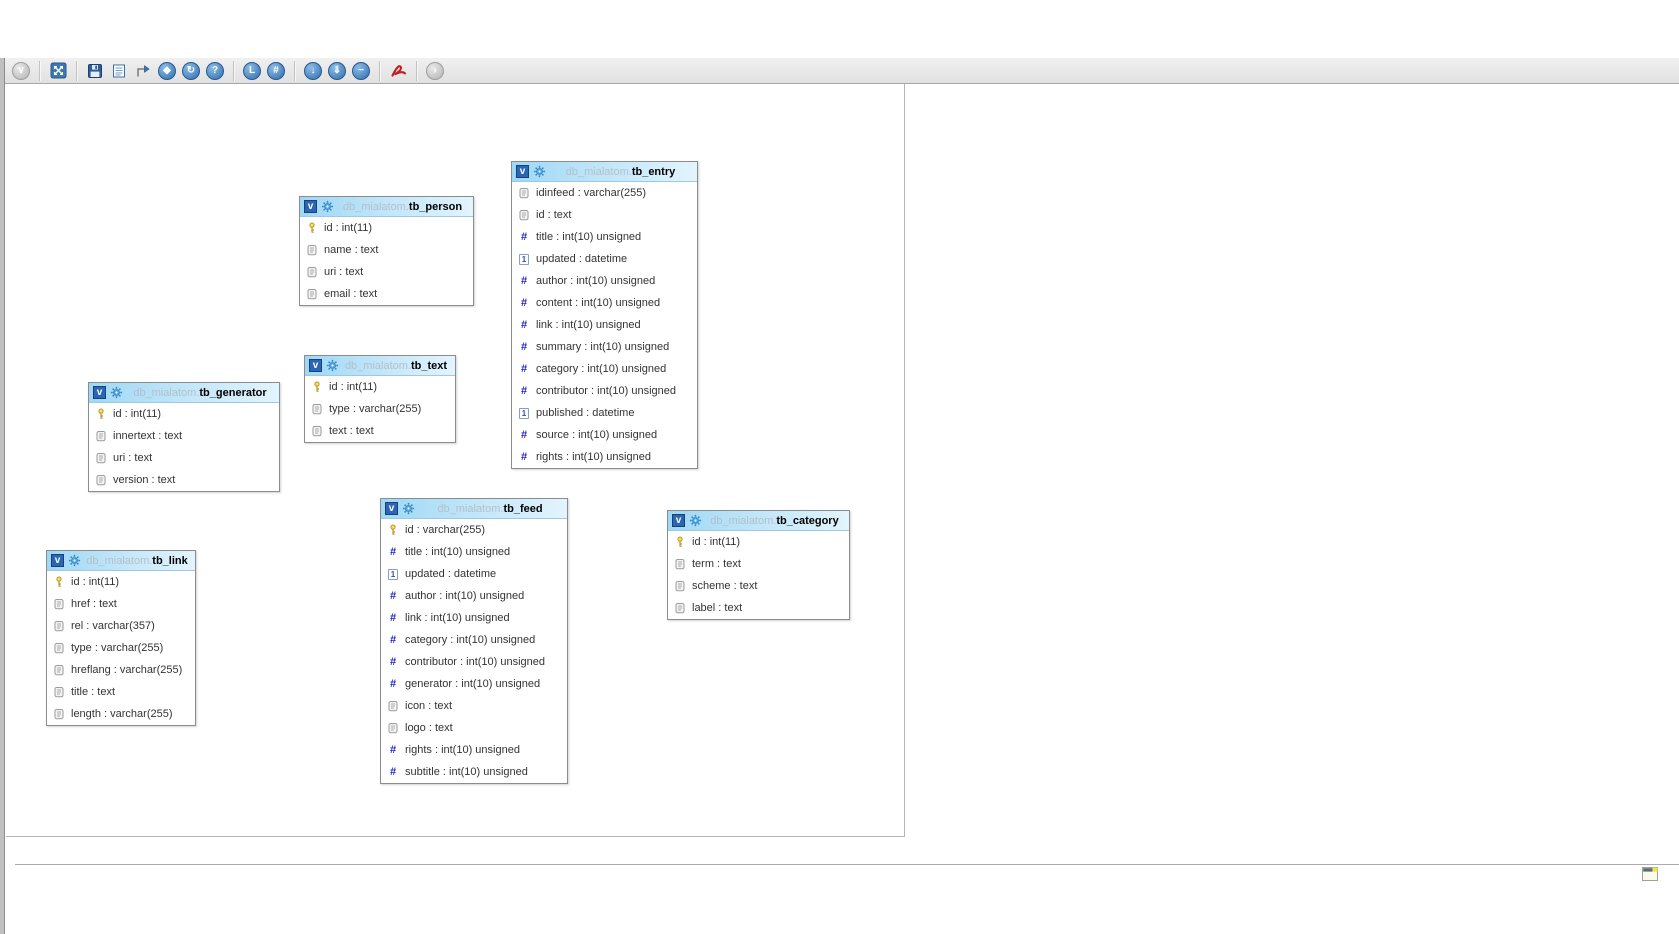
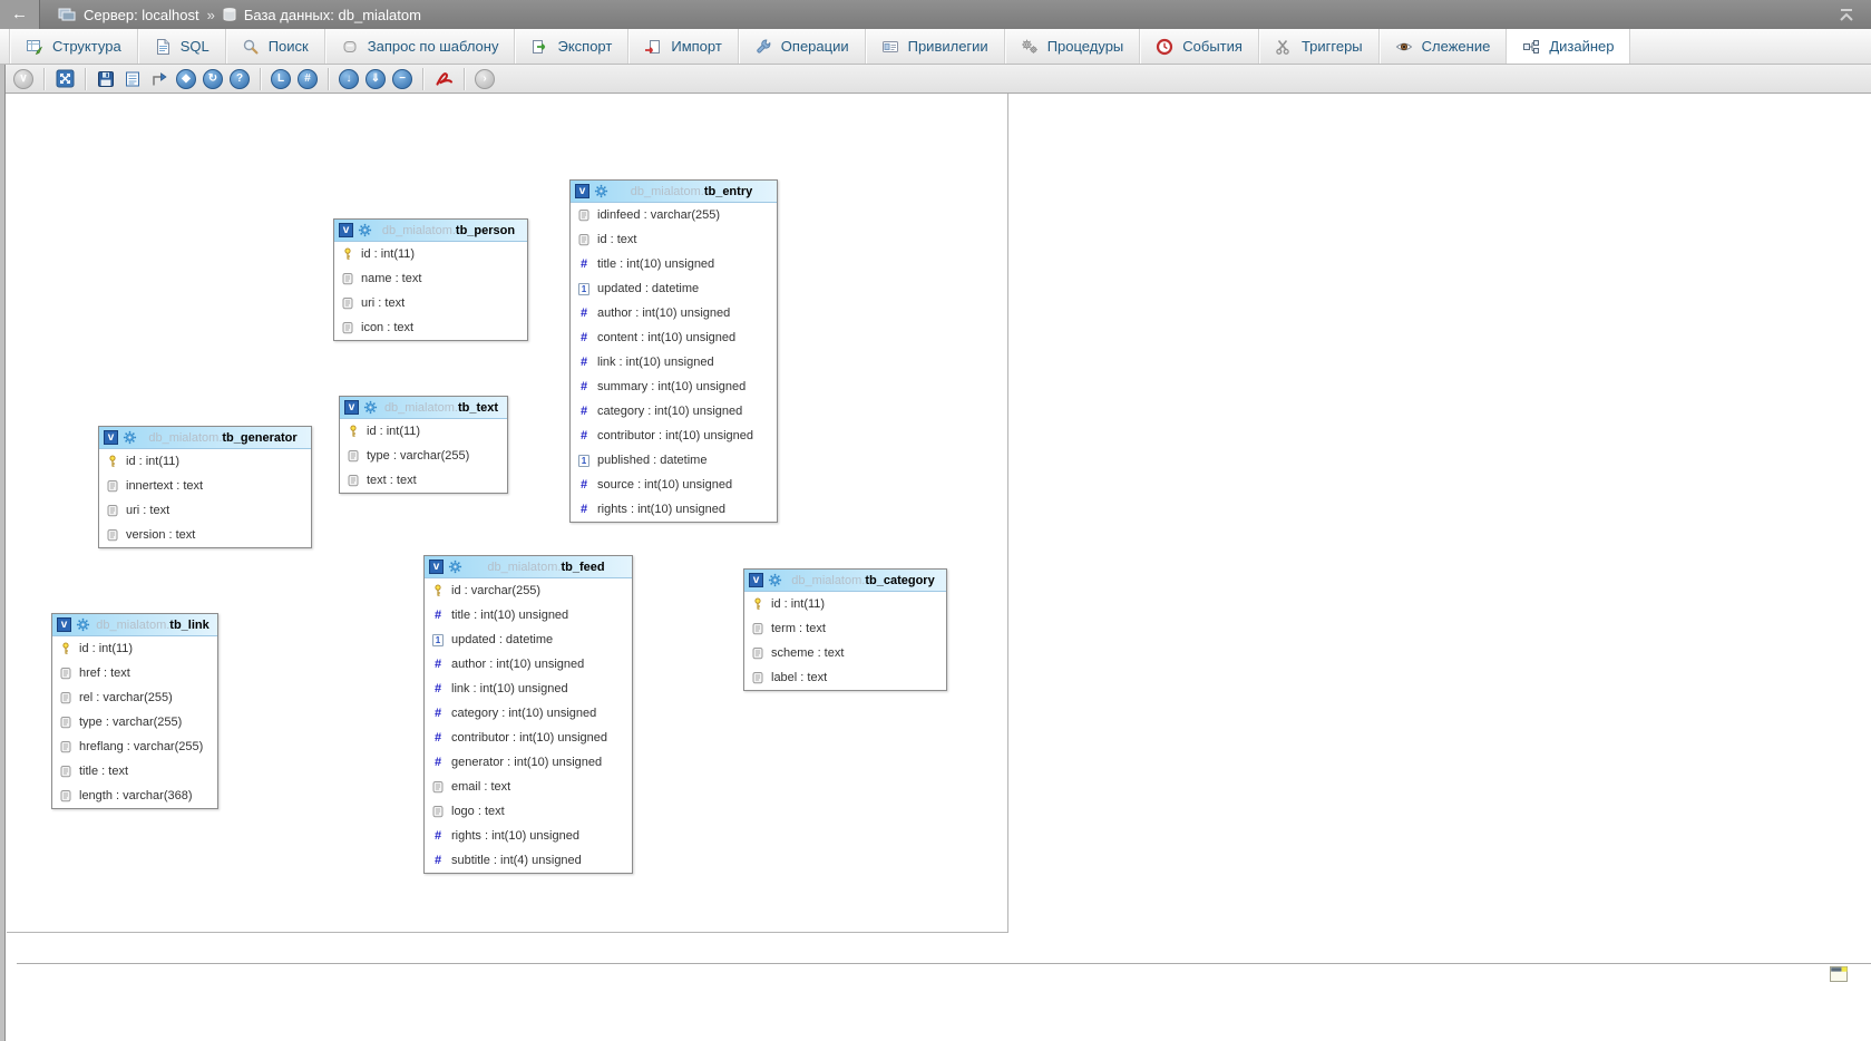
+ ←
+ Сервер: localhost
+ »
+ База данных: db_mialatom
+ Структура
+ SQL
+ Поиск
+ Запрос по шаблону
+ Экспорт
+ Импорт
+ Операции
+ Привилегии
+ Процедуры
+ События
+ Триггеры
+ Слежение
+ Дизайнер
  ∨
  ◆
  ↻
  ?
  L
  #
  ↓
  ⇓
  −
  ›
  v
  db_mialatom.tb_person
  id : int(11)
  name : text
  uri : text
- email : text
+ icon : text
  v
  db_mialatom.tb_entry
  idinfeed : varchar(255)
  id : text
  #
  title : int(10) unsigned
  1
  updated : datetime
  #
  author : int(10) unsigned
  #
  content : int(10) unsigned
  #
  link : int(10) unsigned
  #
  summary : int(10) unsigned
  #
  category : int(10) unsigned
  #
  contributor : int(10) unsigned
  1
  published : datetime
  #
  source : int(10) unsigned
  #
  rights : int(10) unsigned
  v
  db_mialatom.tb_text
  id : int(11)
  type : varchar(255)
  text : text
  v
  db_mialatom.tb_generator
  id : int(11)
  innertext : text
  uri : text
  version : text
  v
  db_mialatom.tb_feed
  id : varchar(255)
  #
  title : int(10) unsigned
  1
  updated : datetime
  #
  author : int(10) unsigned
  #
  link : int(10) unsigned
  #
  category : int(10) unsigned
  #
  contributor : int(10) unsigned
  #
  generator : int(10) unsigned
- icon : text
+ email : text
  logo : text
  #
  rights : int(10) unsigned
  #
- subtitle : int(10) unsigned
+ subtitle : int(4) unsigned
  v
  db_mialatom.tb_link
  id : int(11)
  href : text
- rel : varchar(357)
+ rel : varchar(255)
  type : varchar(255)
  hreflang : varchar(255)
  title : text
- length : varchar(255)
+ length : varchar(368)
  v
  db_mialatom.tb_category
  id : int(11)
  term : text
  scheme : text
  label : text
